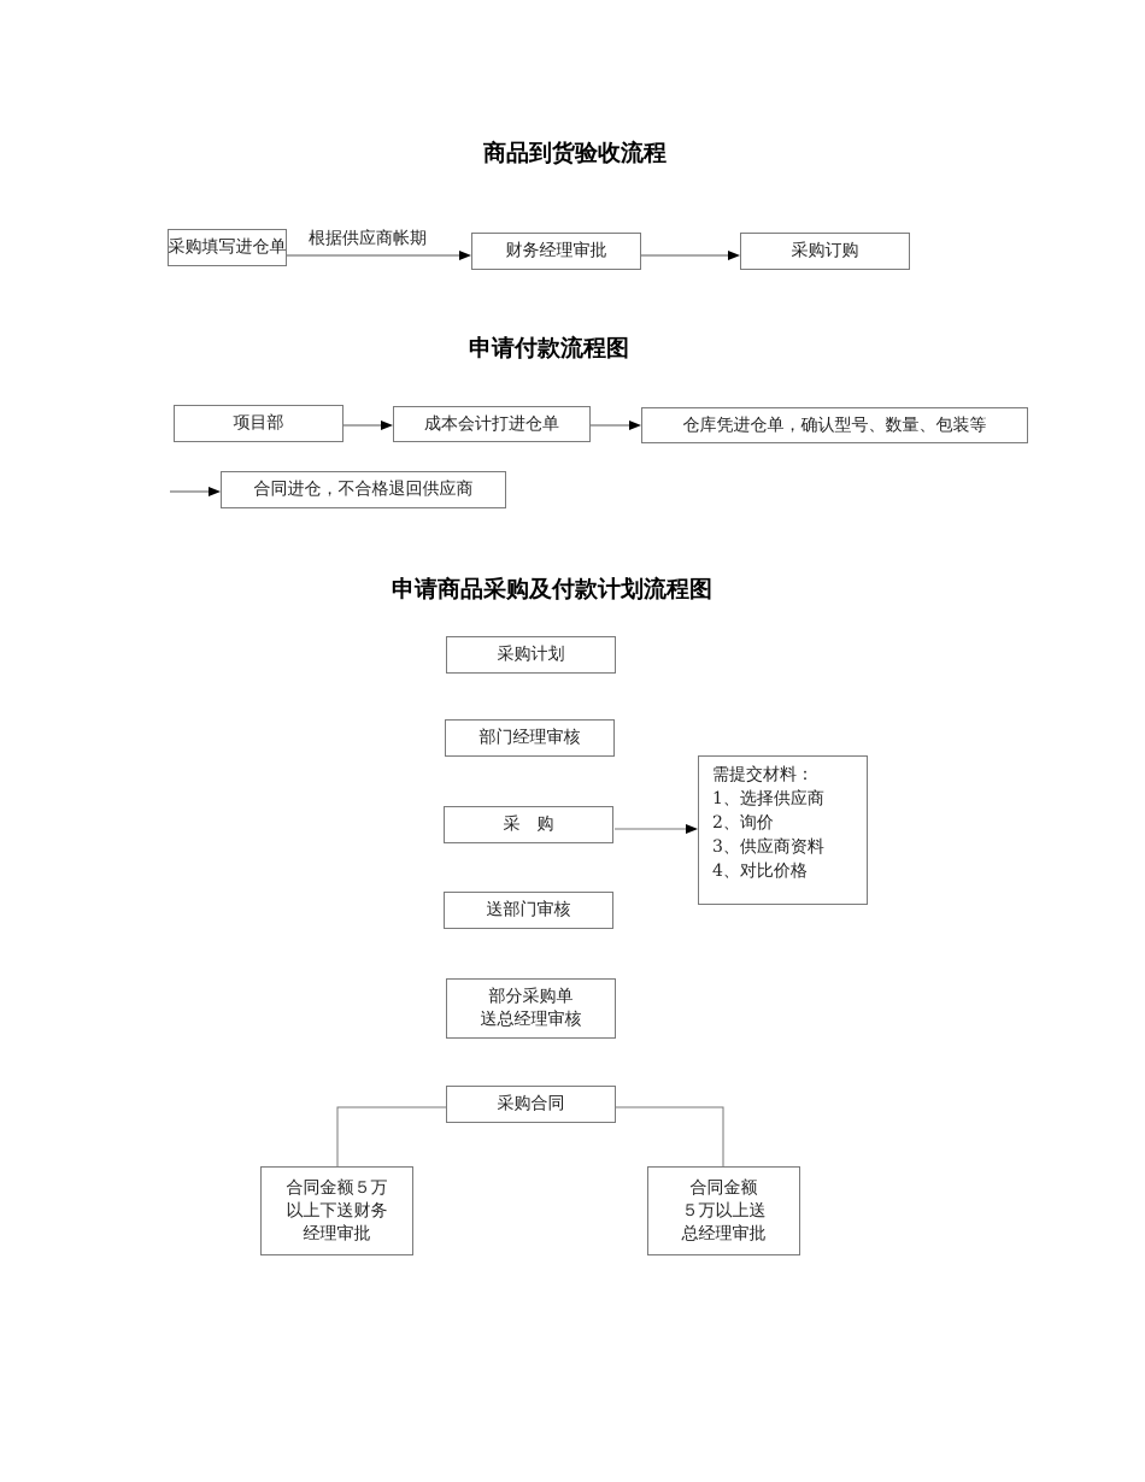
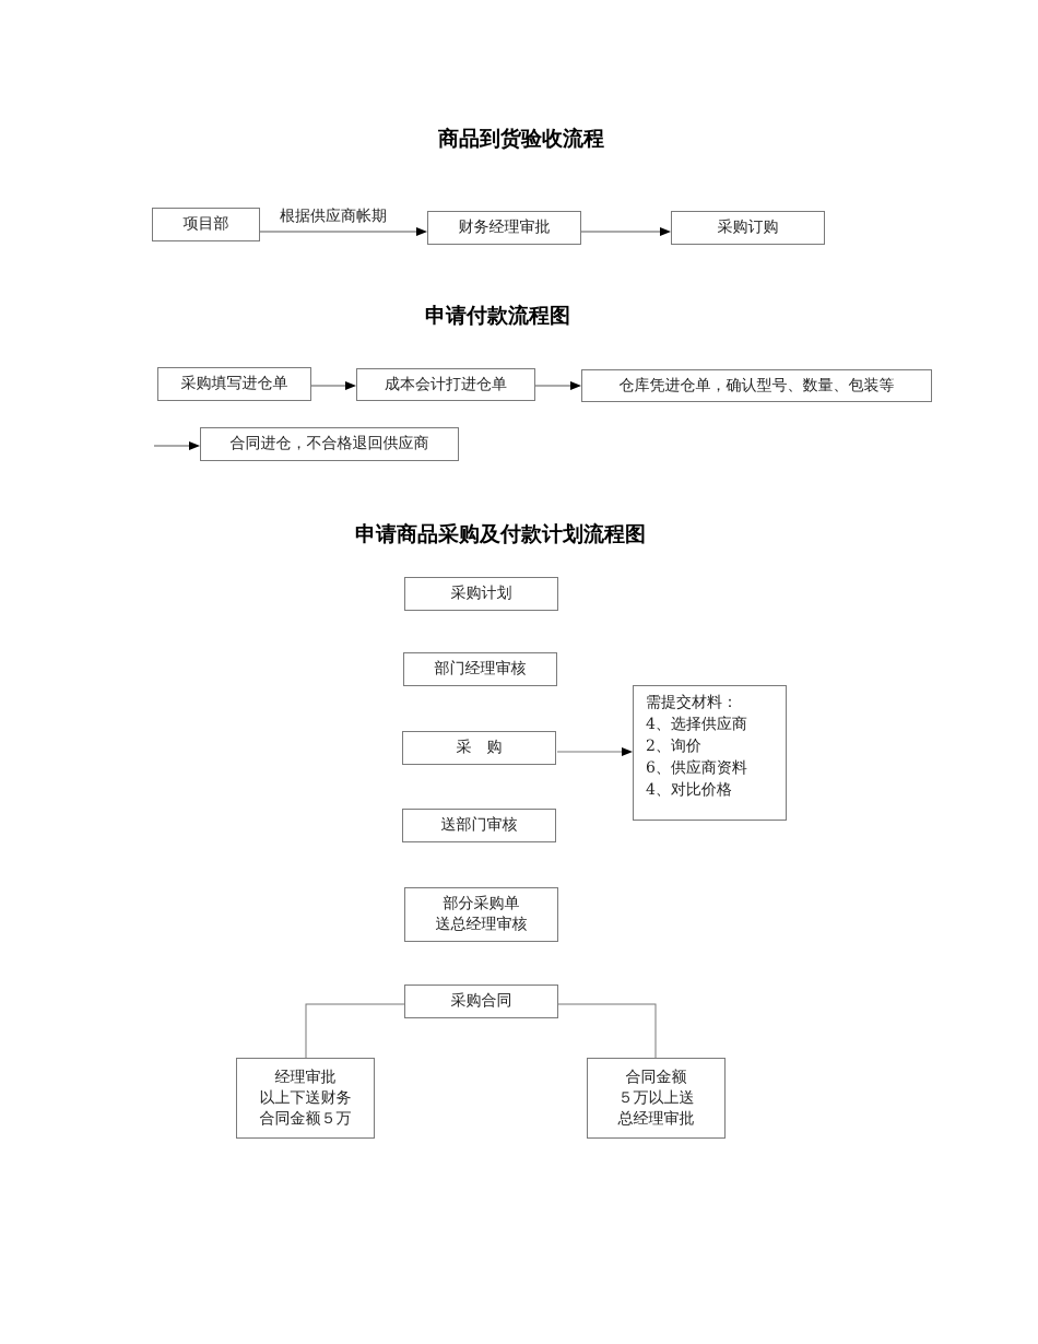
  商品到货验收流程
- 采购填写进仓单
+ 项目部
  根据供应商帐期
  财务经理审批
  采购订购
  申请付款流程图
- 项目部
+ 采购填写进仓单
  成本会计打进仓单
  仓库凭进仓单，确认型号、数量、包装等
  合同进仓，不合格退回供应商
  申请商品采购及付款计划流程图
  采购计划
  部门经理审核
  采 购
  送部门审核
  部分采购单
  送总经理审核
  采购合同
- 合同金额５万
+ 经理审批
  以上下送财务
- 经理审批
+ 合同金额５万
  合同金额
  ５万以上送
  总经理审批
  需提交材料：
- 1、选择供应商
+ 4、选择供应商
  2、询价
- 3、供应商资料
+ 6、供应商资料
  4、对比价格
